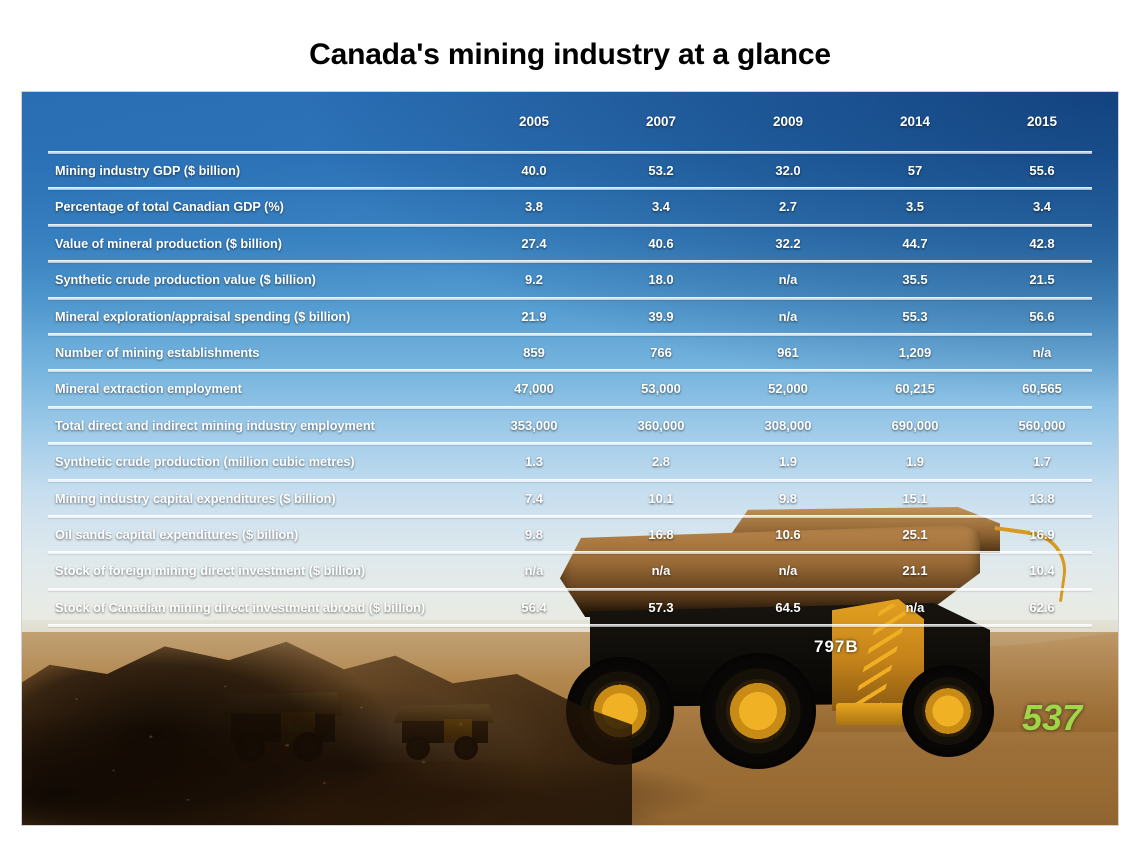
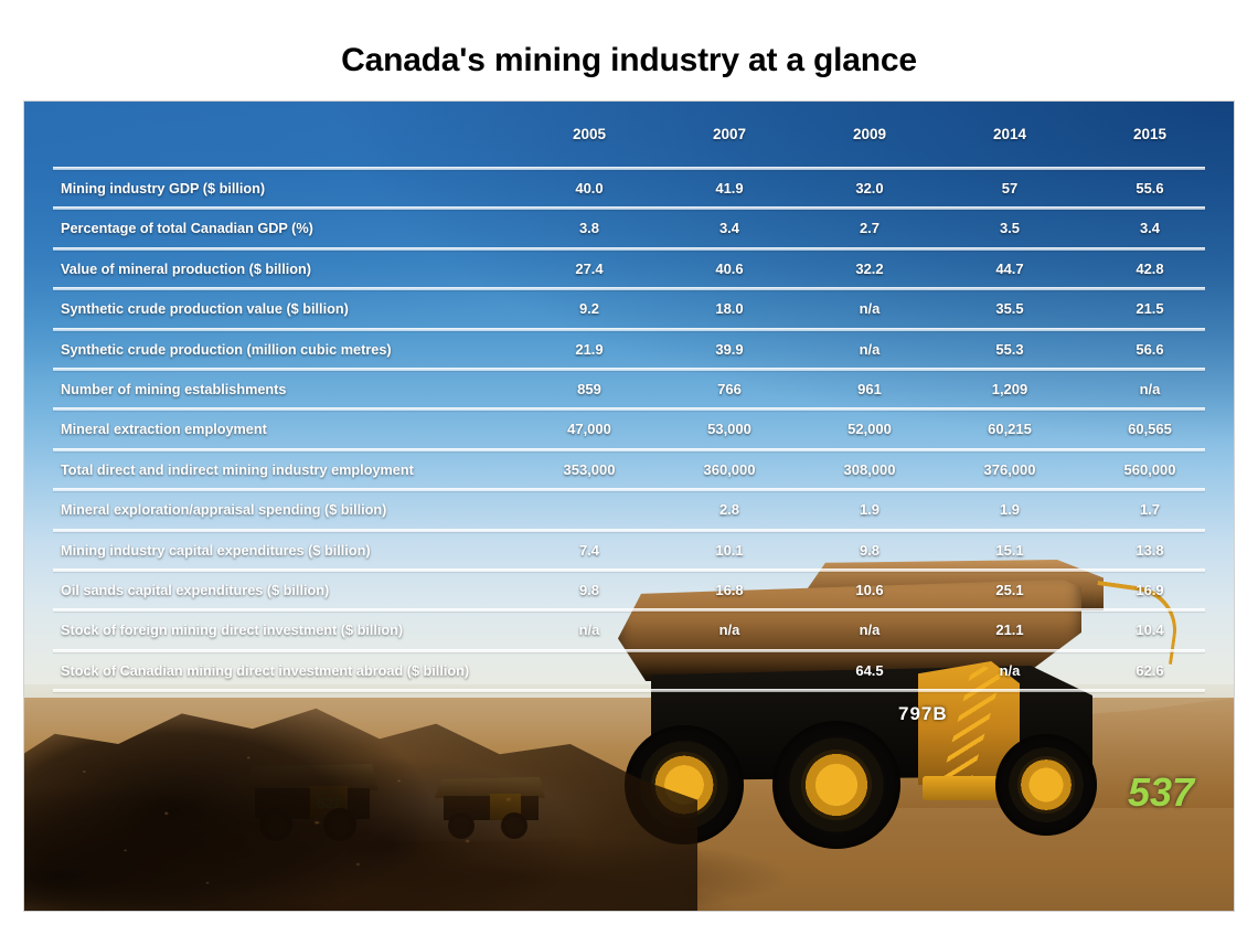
  Canada's mining industry at a glance
  797B
  537
  2005
  2007
  2009
  2014
  2015
  Mining industry GDP ($ billion)
  40.0
- 53.2
+ 41.9
  32.0
  57
  55.6
  Percentage of total Canadian GDP (%)
  3.8
  3.4
  2.7
  3.5
  3.4
  Value of mineral production ($ billion)
  27.4
  40.6
  32.2
  44.7
  42.8
  Synthetic crude production value ($ billion)
  9.2
  18.0
  n/a
  35.5
  21.5
- Mineral exploration/appraisal spending ($ billion)
+ Synthetic crude production (million cubic metres)
  21.9
  39.9
  n/a
  55.3
  56.6
  Number of mining establishments
  859
  766
  961
  1,209
  n/a
  Mineral extraction employment
  47,000
  53,000
  52,000
  60,215
  60,565
  Total direct and indirect mining industry employment
  353,000
  360,000
  308,000
- 690,000
+ 376,000
  560,000
- Synthetic crude production (million cubic metres)
+ Mineral exploration/appraisal spending ($ billion)
- 1.3
  2.8
  1.9
  1.9
  1.7
  Mining industry capital expenditures ($ billion)
  7.4
  10.1
  9.8
  15.1
  13.8
  Oil sands capital expenditures ($ billion)
  9.8
  16.8
  10.6
  25.1
  16.9
  Stock of foreign mining direct investment ($ billion)
  n/a
  n/a
  n/a
  21.1
  10.4
  Stock of Canadian mining direct investment abroad ($ billion)
- 56.4
- 57.3
  64.5
  n/a
  62.6
